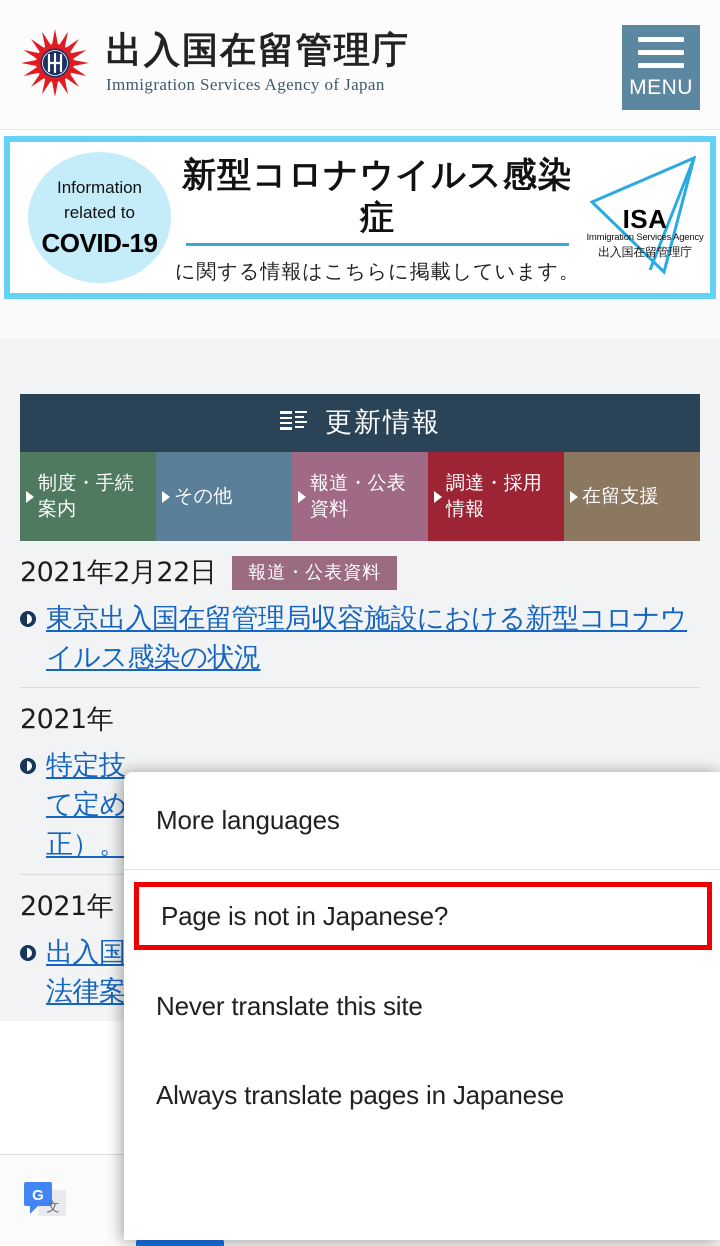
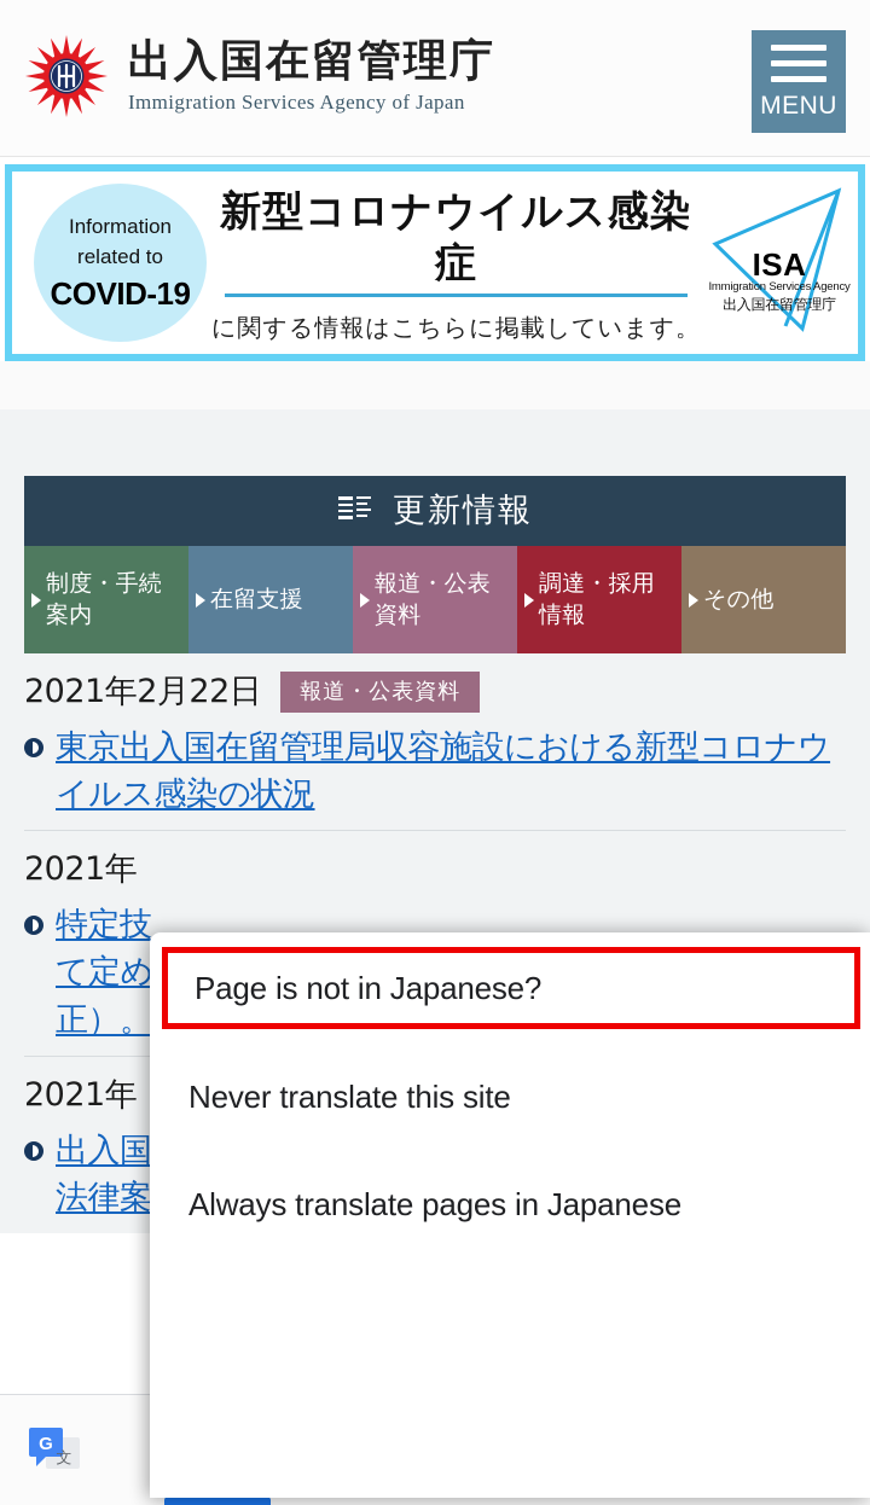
  出入国在留管理庁
  Immigration Services Agency of Japan
  MENU
  Information
  related to
  COVID-19
  新型コロナウイルス感染症
  に関する情報はこちらに掲載しています。
  ISA
  Immigration Services Agency
  出入国在留管理庁
  更新情報
  制度・手続
  案内
- その他
+ 在留支援
  報道・公表
  資料
  調達・採用
  情報
- 在留支援
+ その他
  2021年2月22日
  報道・公表資料
  東京出入国在留管理局収容施設における新型コロナウイルス感染の状況
  2021年
  特定技
  て定め
  正）。
  2021年
  出入国
  法律案
  G
  文
- More languages
  Page is not in Japanese?
  Never translate this site
  Always translate pages in Japanese
